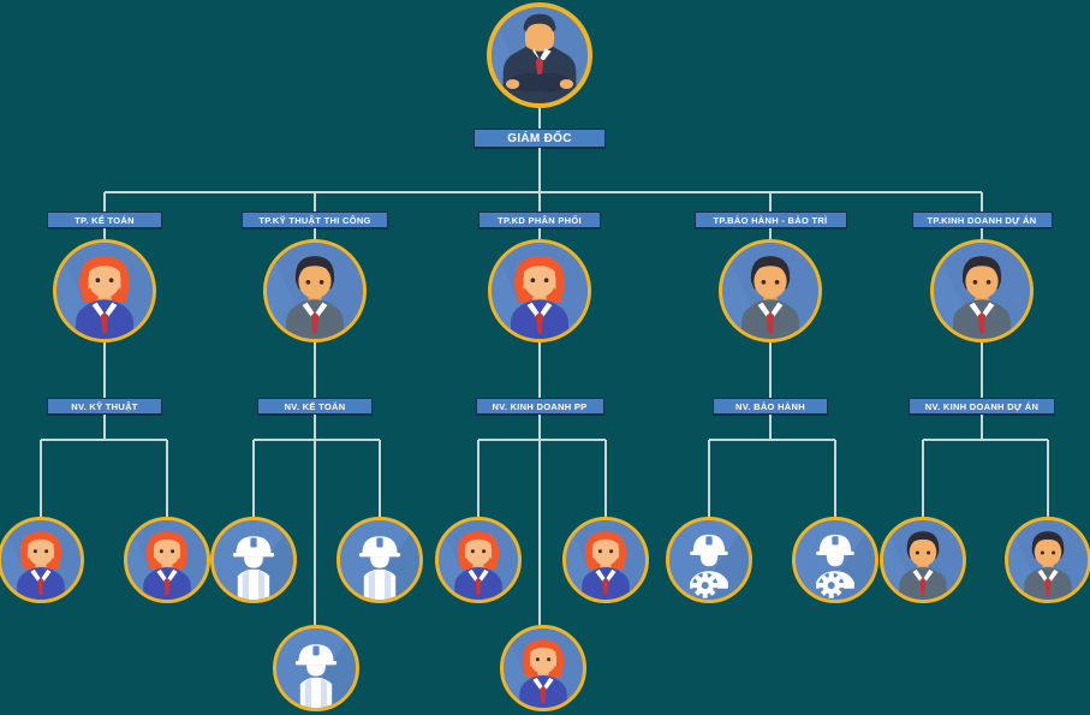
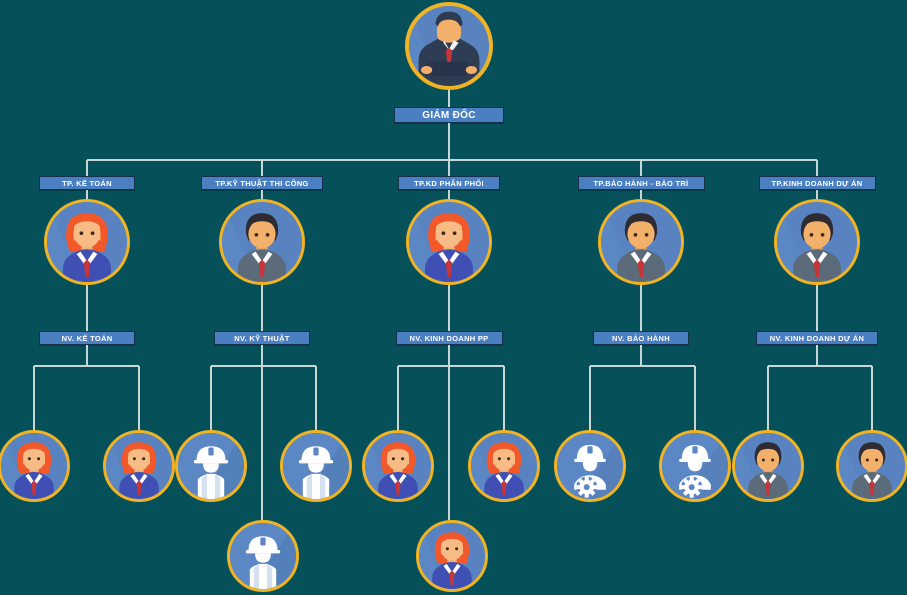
  GIÁM ĐỐC
  TP. KẾ TOÁN
- NV. KỸ THUẬT
+ NV. KẾ TOÁN
  TP.KỸ THUẬT THI CÔNG
- NV. KẾ TOÁN
+ NV. KỸ THUẬT
  TP.KD PHÂN PHỐI
  NV. KINH DOANH PP
  TP.BẢO HÀNH - BẢO TRÌ
  NV. BẢO HÀNH
  TP.KINH DOANH DỰ ÁN
  NV. KINH DOANH DỰ ÁN
